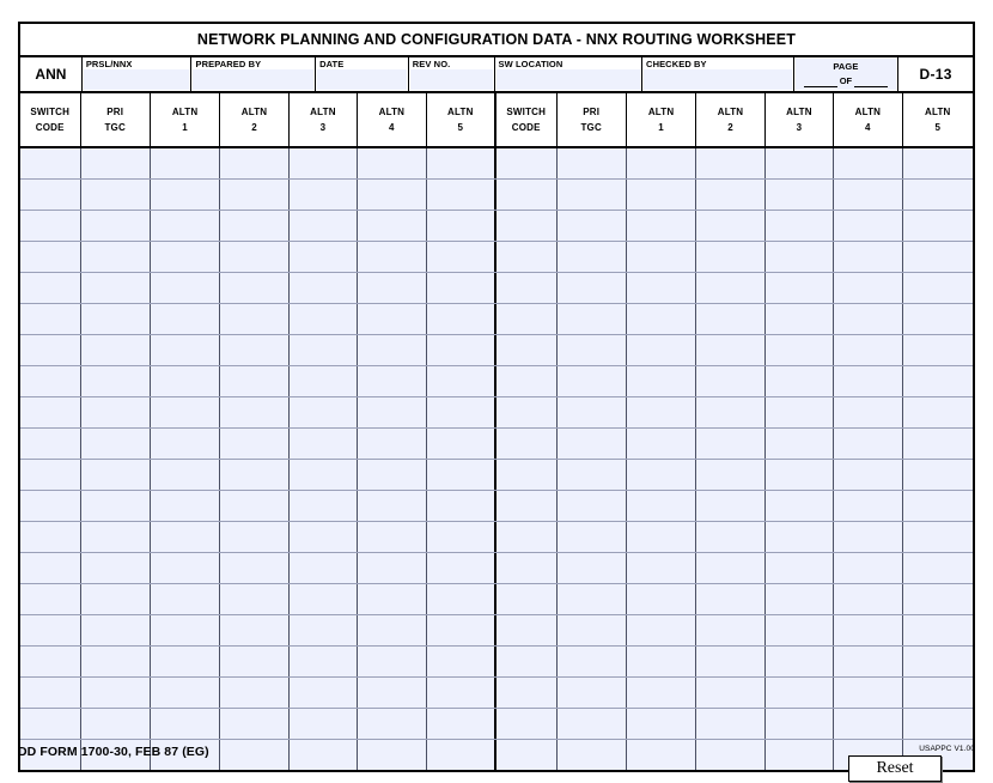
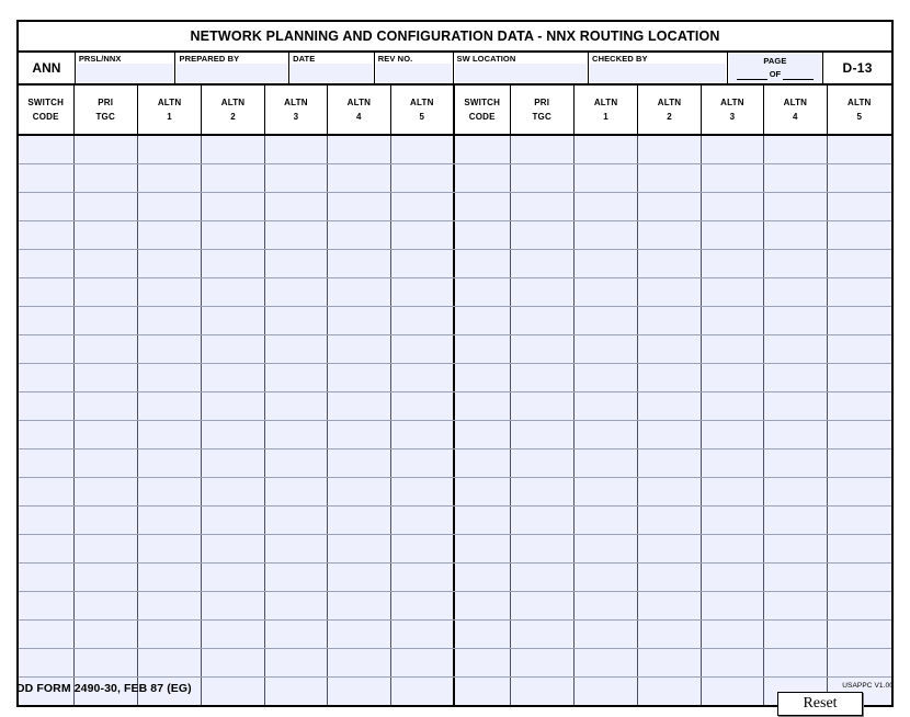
- NETWORK PLANNING AND CONFIGURATION DATA - NNX ROUTING WORKSHEET
+ NETWORK PLANNING AND CONFIGURATION DATA - NNX ROUTING LOCATION
  ANN
  PRSL/NNX
  PREPARED BY
  DATE
  REV NO.
  SW LOCATION
  CHECKED BY
  PAGE
  OF
  D-13
  SWITCH
  CODE
  PRI
  TGC
  ALTN
  1
  ALTN
  2
  ALTN
  3
  ALTN
  4
  ALTN
  5
  SWITCH
  CODE
  PRI
  TGC
  ALTN
  1
  ALTN
  2
  ALTN
  3
  ALTN
  4
  ALTN
  5
- DD FORM 1700-30, FEB 87 (EG)
+ DD FORM 2490-30, FEB 87 (EG)
  Reset
